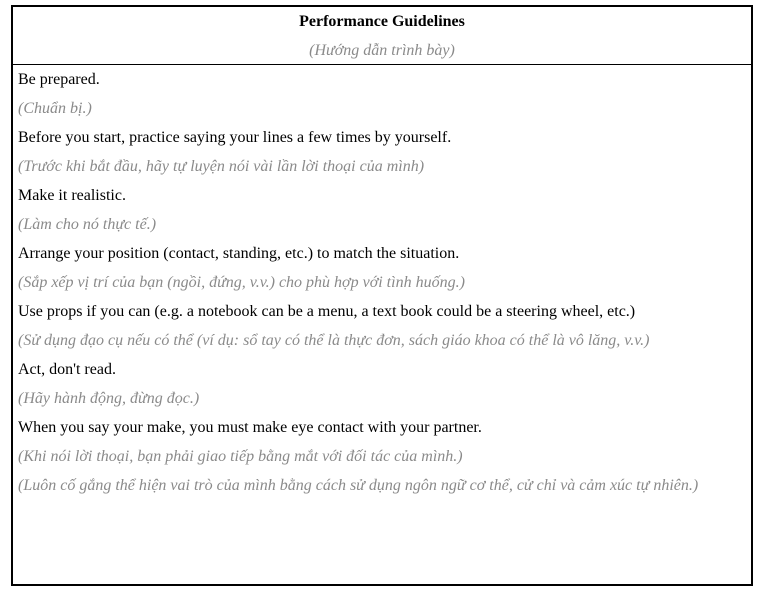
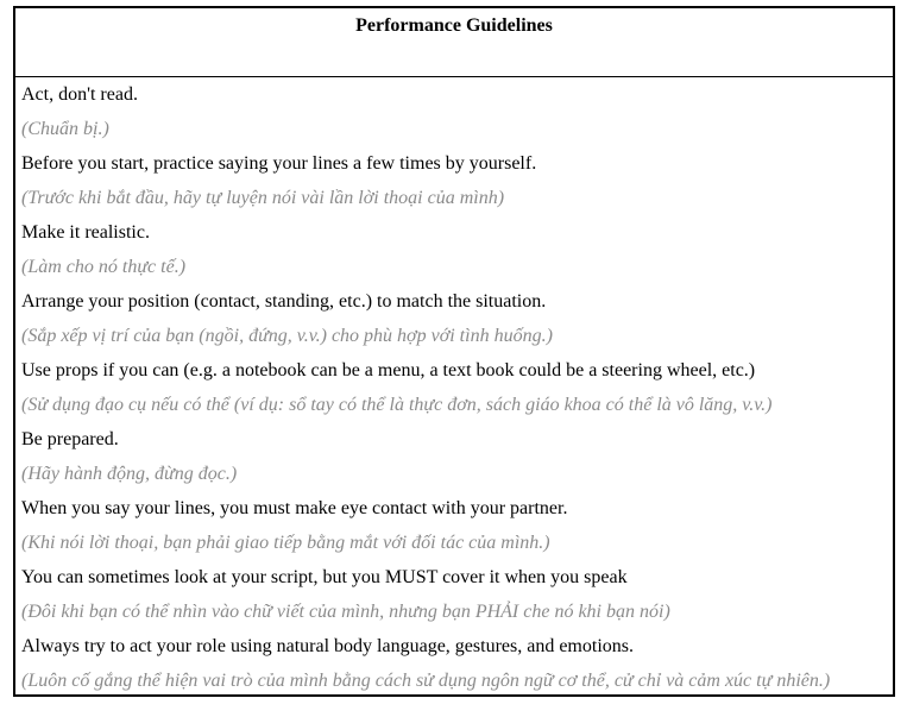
  Performance Guidelines
- (Hướng dẫn trình bày)
- Be prepared.
+ Act, don't read.
  (Chuẩn bị.)
  Before you start, practice saying your lines a few times by yourself.
  (Trước khi bắt đầu, hãy tự luyện nói vài lần lời thoại của mình)
  Make it realistic.
  (Làm cho nó thực tế.)
  Arrange your position (contact, standing, etc.) to match the situation.
  (Sắp xếp vị trí của bạn (ngồi, đứng, v.v.) cho phù hợp với tình huống.)
  Use props if you can (e.g. a notebook can be a menu, a text book could be a steering wheel, etc.)
  (Sử dụng đạo cụ nếu có thể (ví dụ: sổ tay có thể là thực đơn, sách giáo khoa có thể là vô lăng, v.v.)
- Act, don't read.
+ Be prepared.
  (Hãy hành động, đừng đọc.)
- When you say your make, you must make eye contact with your partner.
+ When you say your lines, you must make eye contact with your partner.
  (Khi nói lời thoại, bạn phải giao tiếp bằng mắt với đối tác của mình.)
+ You can sometimes look at your script, but you MUST cover it when you speak
+ (Đôi khi bạn có thể nhìn vào chữ viết của mình, nhưng bạn PHẢI che nó khi bạn nói)
+ Always try to act your role using natural body language, gestures, and emotions.
  (Luôn cố gắng thể hiện vai trò của mình bằng cách sử dụng ngôn ngữ cơ thể, cử chỉ và cảm xúc tự nhiên.)
